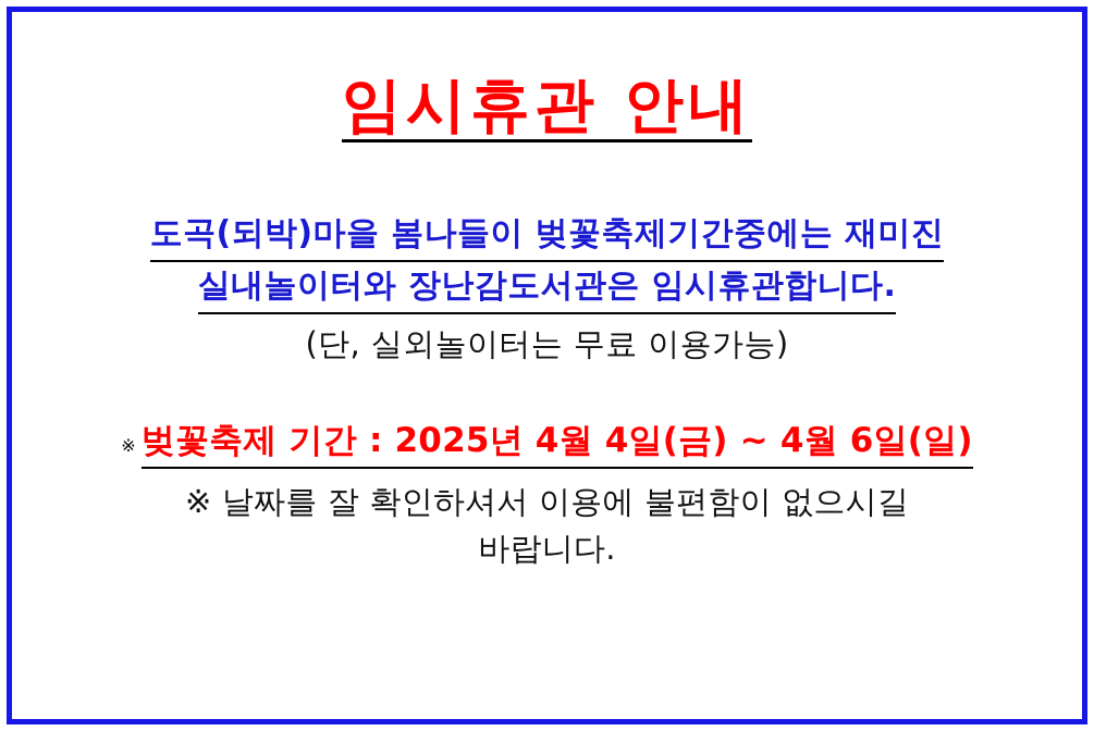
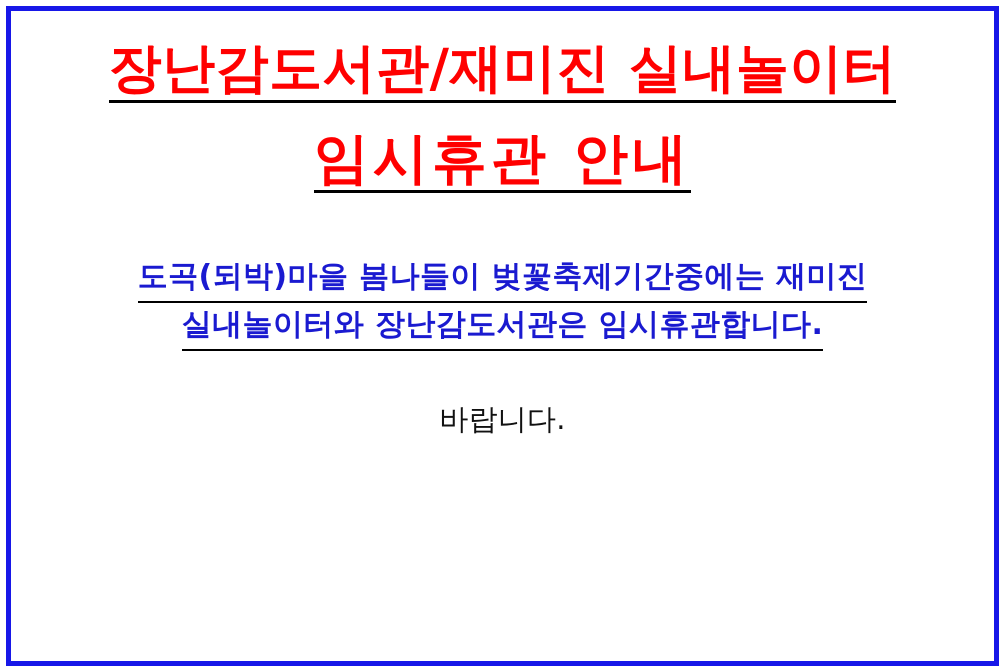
+ 장난감도서관/재미진 실내놀이터
  임시휴관 안내
  도곡(되박)마을 봄나들이 벚꽃축제기간중에는 재미진
  실내놀이터와 장난감도서관은 임시휴관합니다.
- (단, 실외놀이터는 무료 이용가능)
- ※ 벚꽃축제 기간 : 2025년 4월 4일(금) ~ 4월 6일(일)
- ※ 날짜를 잘 확인하셔서 이용에 불편함이 없으시길
  바랍니다.
